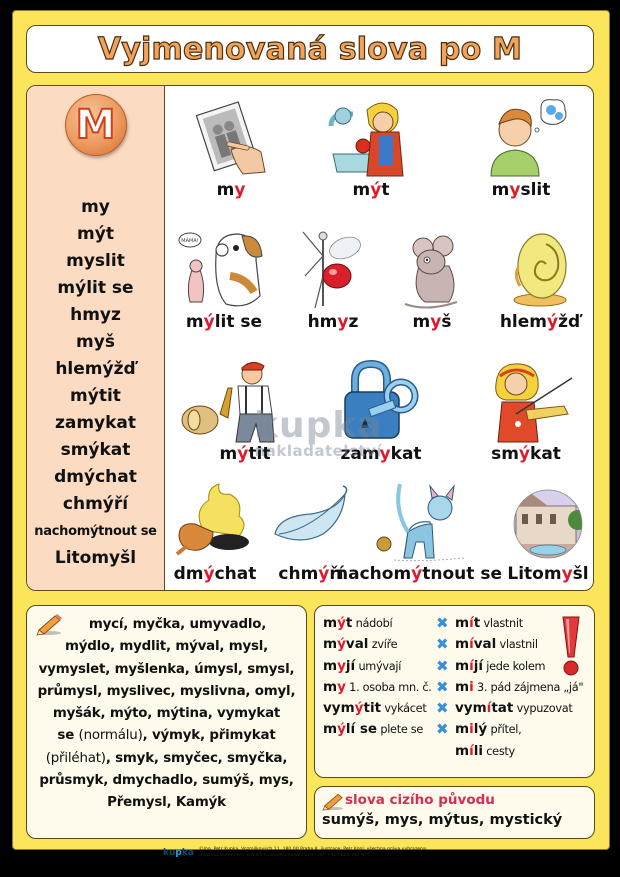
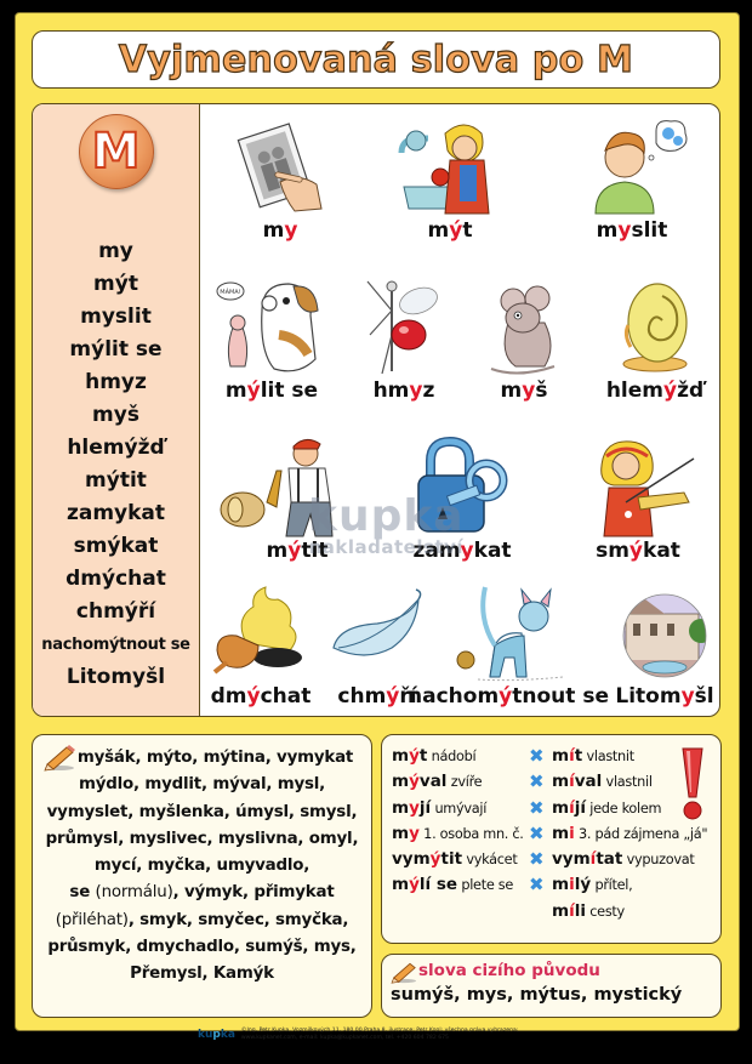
  Vyjmenovaná slova po M
  M
  my
  mýt
  myslit
  mýlit se
  hmyz
  myš
  hlemýžď
  mýtit
  zamykat
  smýkat
  dmýchat
  chmýří
  nachomýtnout se
  Litomyšl
  my
  mýt
  myslit
  mýlit se
  hmyz
  myš
  hlemýžď
  mýtit
  zamykat
  smýkat
  dmýchat
  chmýří
  nachomýtnout se
  Litomyšl
  kupka
  nakladatelství
- mycí, myčka, umyvadlo,
+ myšák, mýto, mýtina, vymykat
  mýdlo, mydlit, mýval, mysl,
  vymyslet, myšlenka, úmysl, smysl,
  průmysl, myslivec, myslivna, omyl,
- myšák, mýto, mýtina, vymykat
+ mycí, myčka, umyvadlo,
  se (normálu), výmyk, přimykat
  (přiléhat), smyk, smyčec, smyčka,
  průsmyk, dmychadlo, sumýš, mys,
  Přemysl, Kamýk
  mýt nádobí
  ✖
  mít vlastnit
  mýval zvíře
  ✖
  míval vlastnil
  myjí umývají
  ✖
  míjí jede kolem
  my 1. osoba mn. č.
  ✖
  mi 3. pád zájmena „já"
  vymýtit vykácet
  ✖
  vymítat vypuzovat
  mýlí se plete se
  ✖
  milý přítel,
  míli cesty
  slova cizího původu
  sumýš, mys, mýtus, mystický
  kupka
